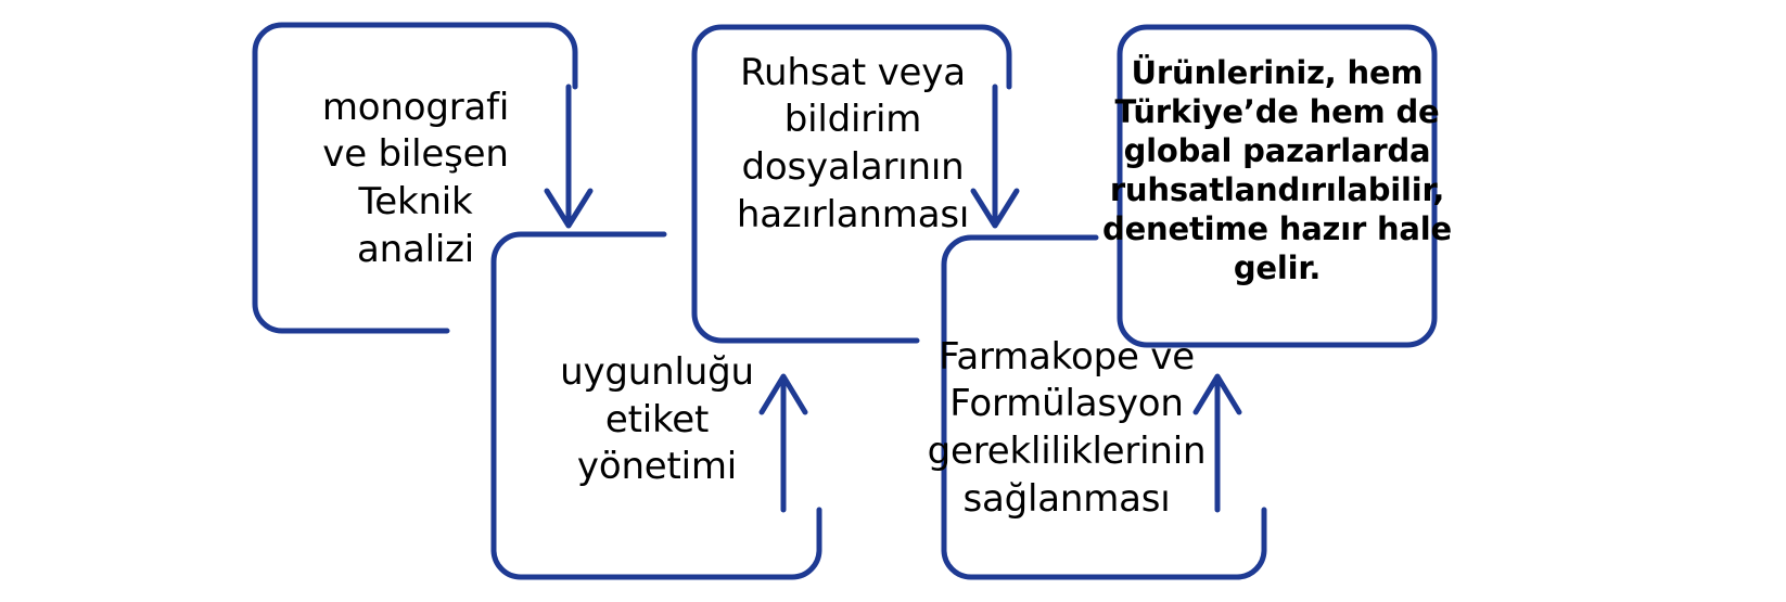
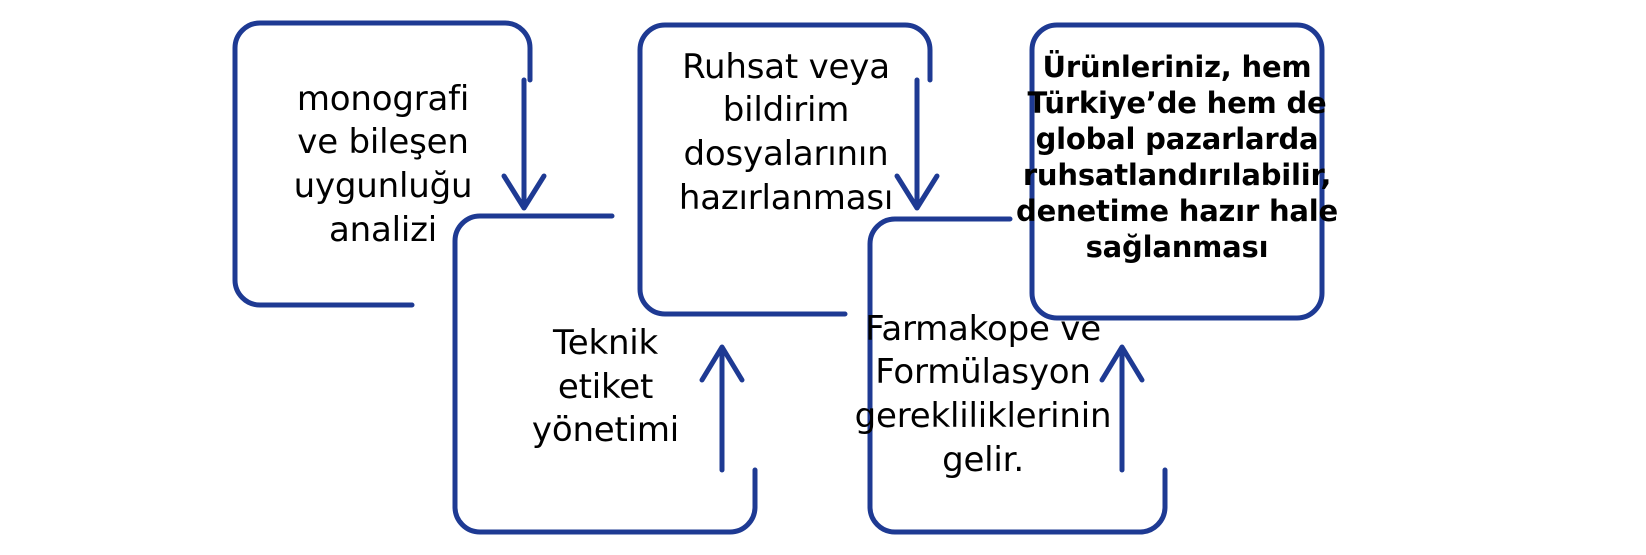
  monografi
  ve bileşen
- Teknik
+ uygunluğu
  analizi
- uygunluğu
+ Teknik
  etiket
  yönetimi
  Ruhsat veya
  bildirim
  dosyalarının
  hazırlanması
  Farmakope ve
  Formülasyon
  gerekliliklerinin
- sağlanması
+ gelir.
  Ürünleriniz, hem
  Türkiye’de hem de
  global pazarlarda
  ruhsatlandırılabilir,
  denetime hazır hale
- gelir.
+ sağlanması
